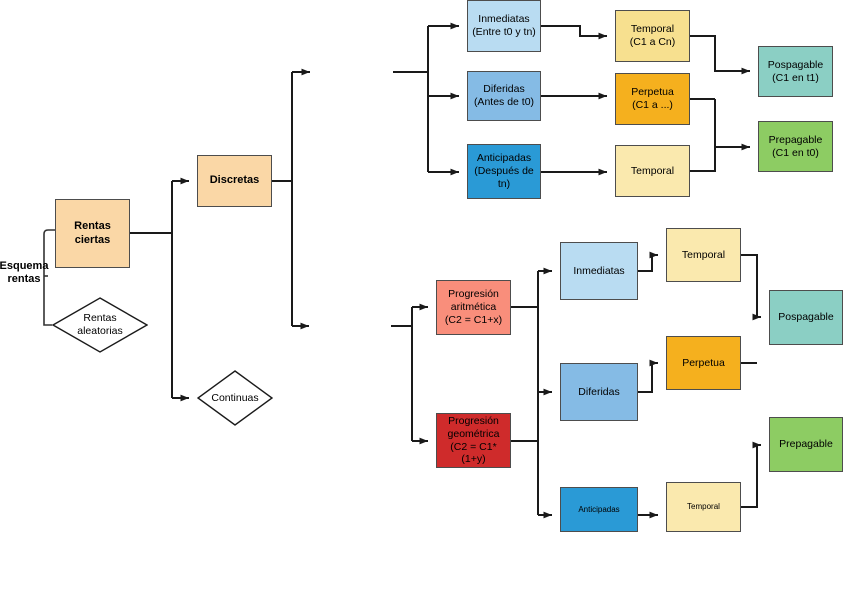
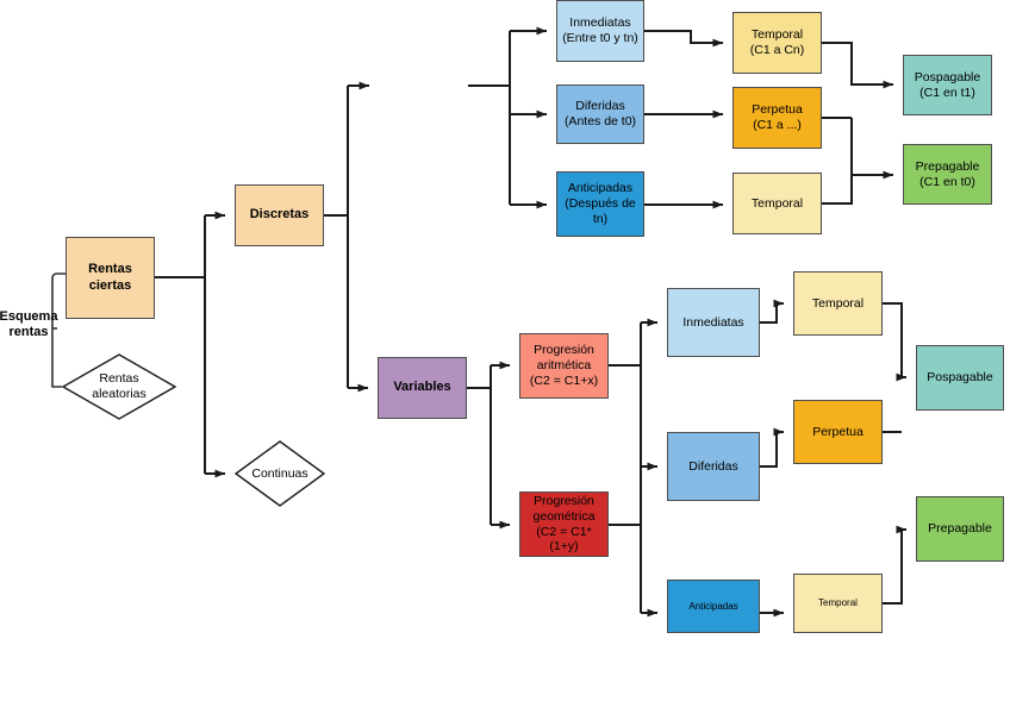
  Esquema
  rentas
  Rentas
  ciertas
  Discretas
+ Variables
  Inmediatas
  (Entre t0 y tn)
  Diferidas
  (Antes de t0)
  Anticipadas
  (Después de tn)
  Temporal
  (C1 a Cn)
  Perpetua
  (C1 a ...)
  Temporal
  Pospagable
  (C1 en t1)
  Prepagable
  (C1 en t0)
  Progresión
  aritmética
  (C2 = C1+x)
  Progresión
  geométrica
  (C2 = C1*(1+y)
  Inmediatas
  Diferidas
  Anticipadas
  Temporal
  Perpetua
  Temporal
  Pospagable
  Prepagable
  Rentas
  aleatorias
  Continuas
